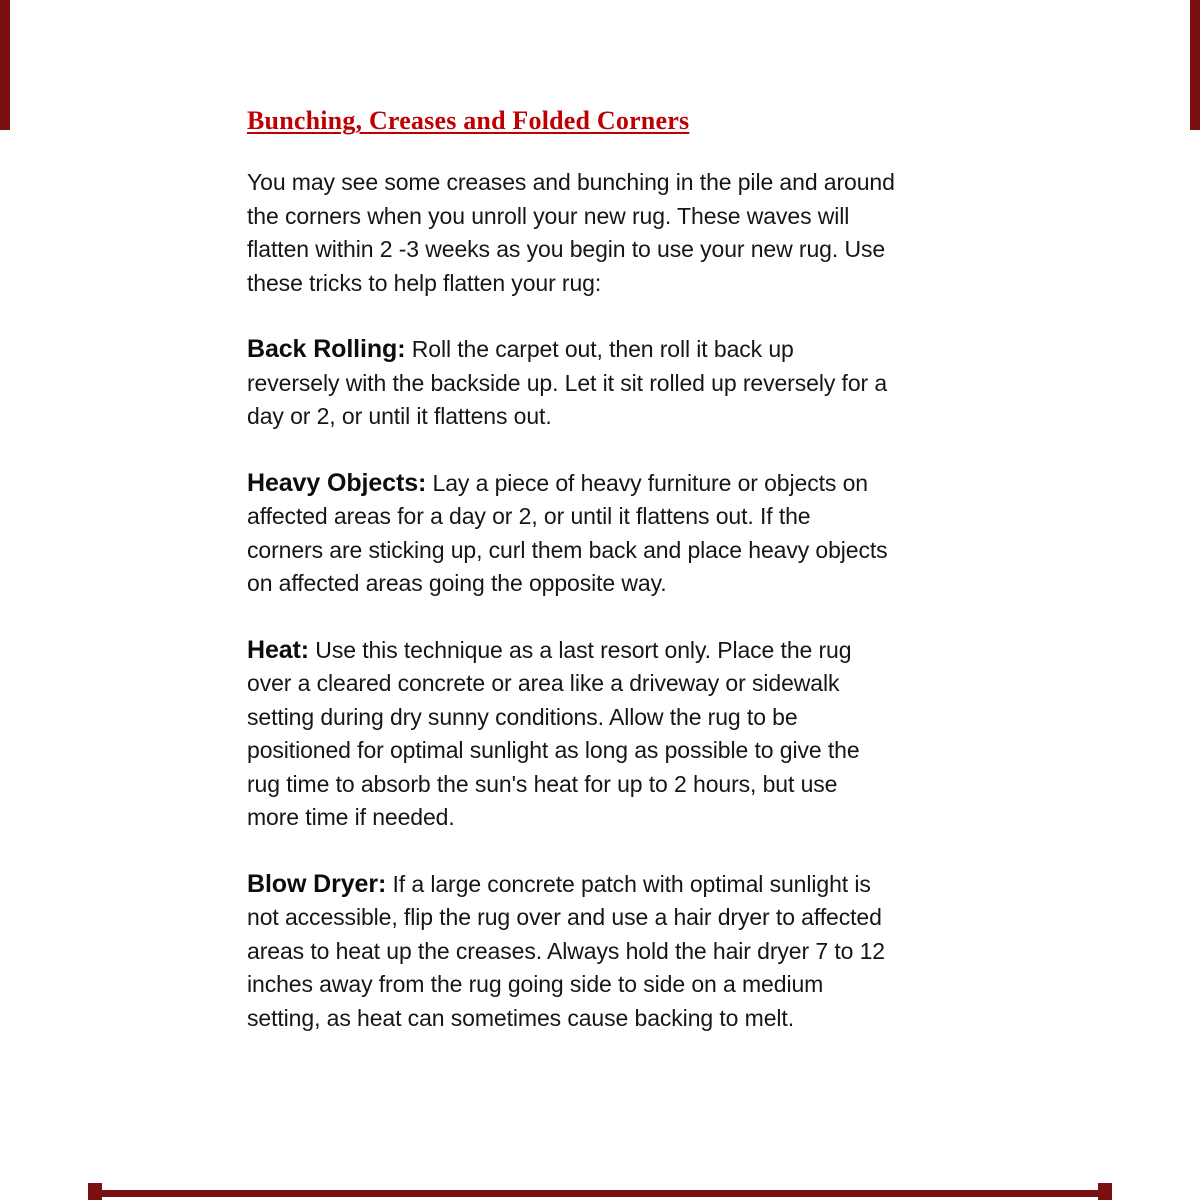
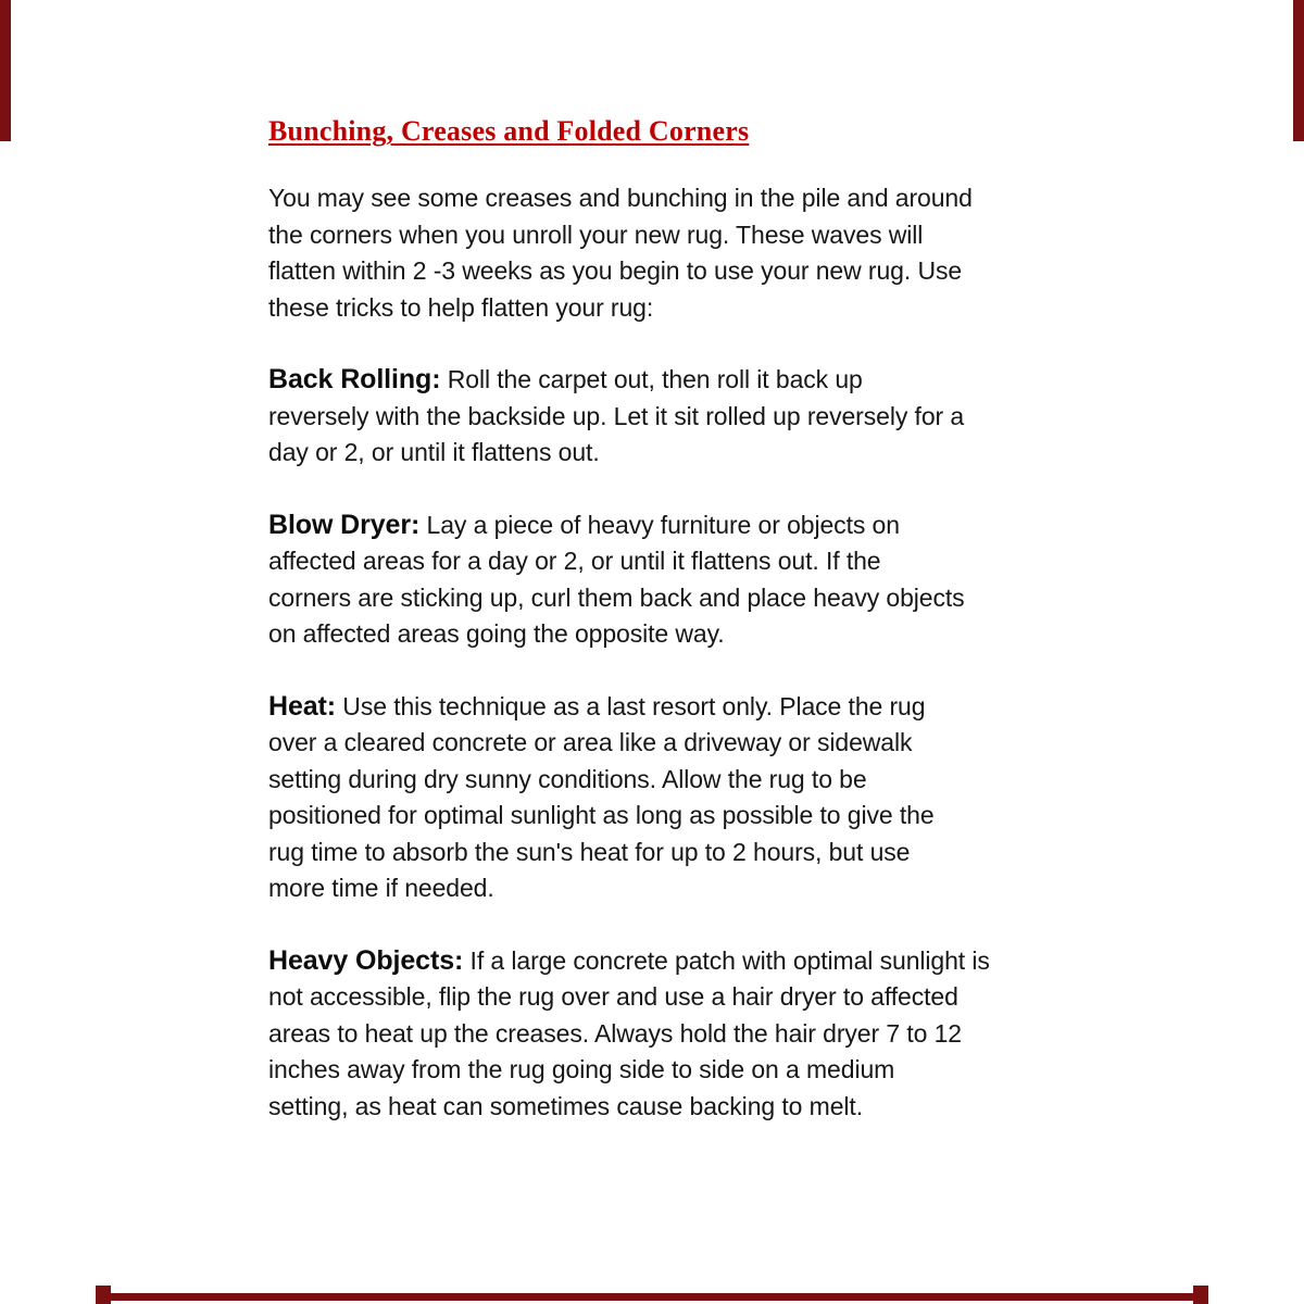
  Bunching, Creases and Folded Corners
  You may see some creases and bunching in the pile and around
  the corners when you unroll your new rug. These waves will
  flatten within 2 -3 weeks as you begin to use your new rug. Use
  these tricks to help flatten your rug:
  Back Rolling: Roll the carpet out, then roll it back up
  reversely with the backside up. Let it sit rolled up reversely for a
  day or 2, or until it flattens out.
- Heavy Objects: Lay a piece of heavy furniture or objects on
+ Blow Dryer: Lay a piece of heavy furniture or objects on
  affected areas for a day or 2, or until it flattens out. If the
  corners are sticking up, curl them back and place heavy objects
  on affected areas going the opposite way.
  Heat: Use this technique as a last resort only. Place the rug
  over a cleared concrete or area like a driveway or sidewalk
  setting during dry sunny conditions. Allow the rug to be
  positioned for optimal sunlight as long as possible to give the
  rug time to absorb the sun's heat for up to 2 hours, but use
  more time if needed.
- Blow Dryer: If a large concrete patch with optimal sunlight is
+ Heavy Objects: If a large concrete patch with optimal sunlight is
  not accessible, flip the rug over and use a hair dryer to affected
  areas to heat up the creases. Always hold the hair dryer 7 to 12
  inches away from the rug going side to side on a medium
  setting, as heat can sometimes cause backing to melt.
